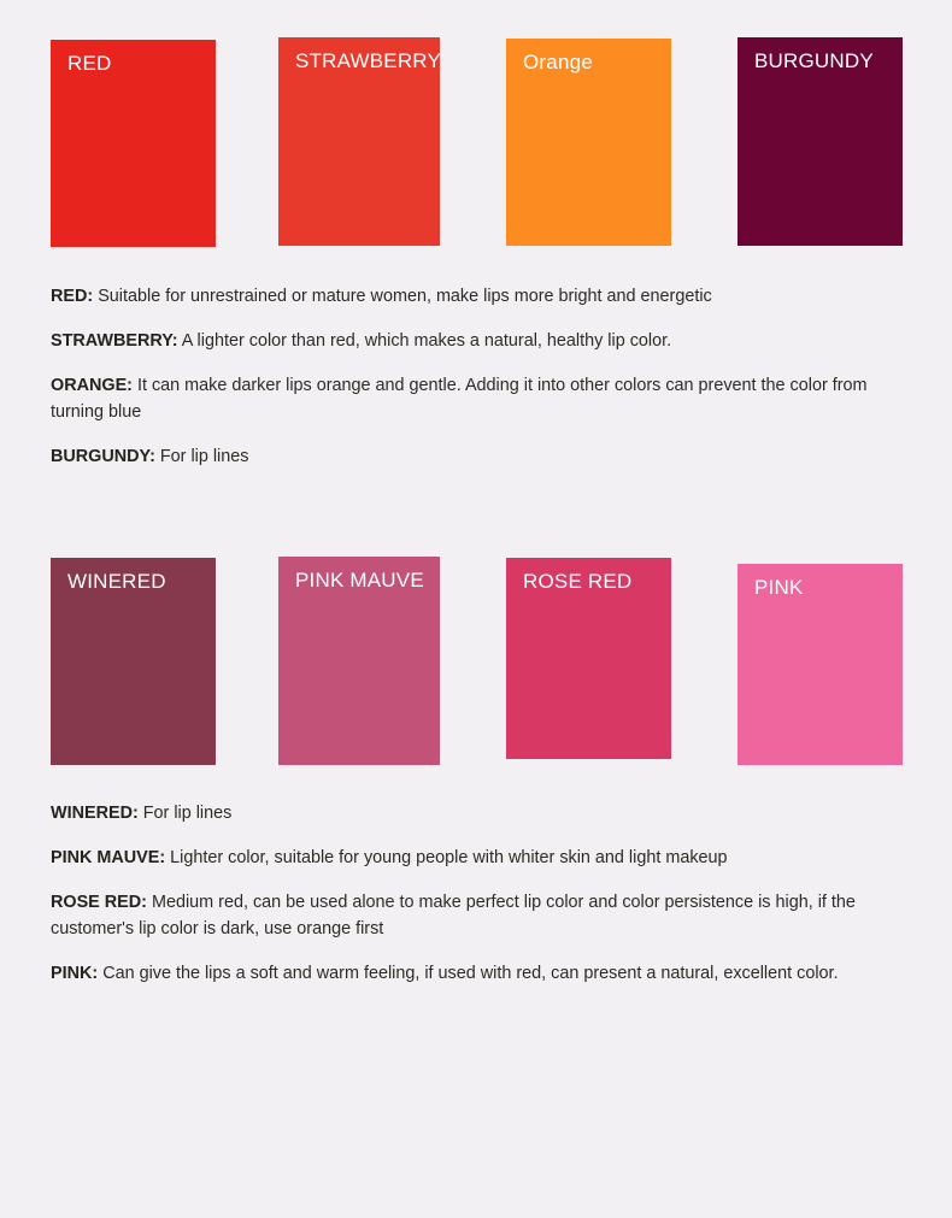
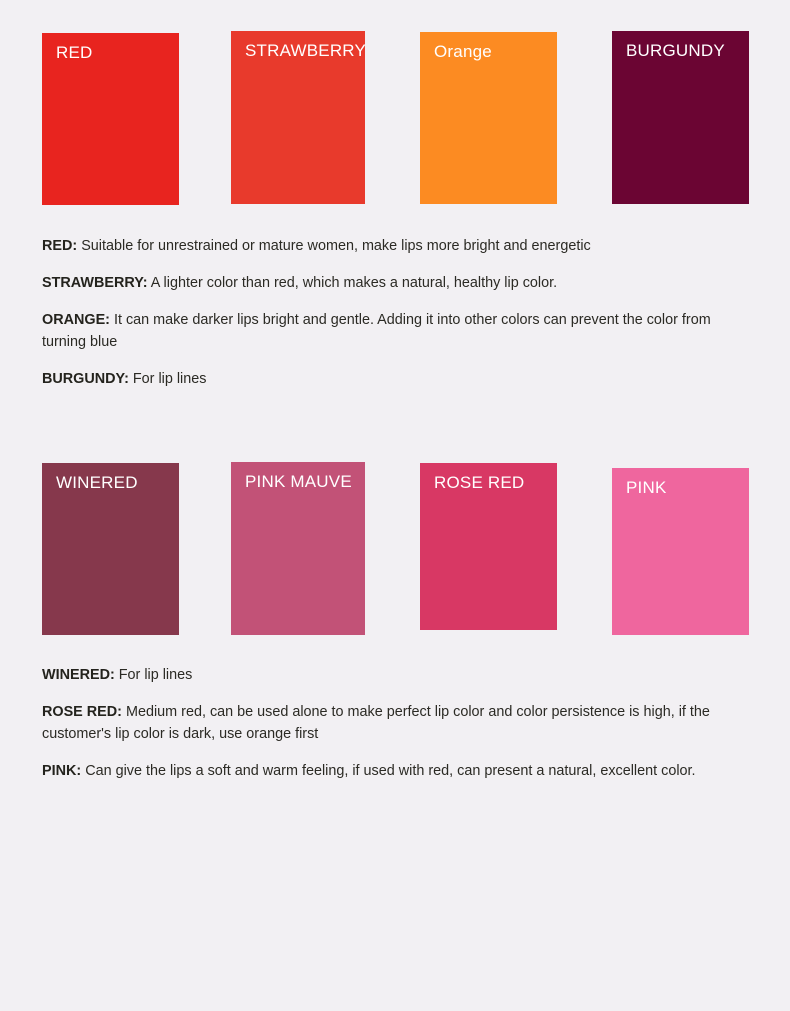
  RED
  STRAWBERRY
  Orange
  BURGUNDY
  RED: Suitable for unrestrained or mature women, make lips more bright and energetic
  STRAWBERRY: A lighter color than red, which makes a natural, healthy lip color.
- ORANGE: It can make darker lips orange and gentle. Adding it into other colors can prevent the color from turning blue
+ ORANGE: It can make darker lips bright and gentle. Adding it into other colors can prevent the color from turning blue
  BURGUNDY: For lip lines
  WINERED
  PINK MAUVE
  ROSE RED
  PINK
  WINERED: For lip lines
- PINK MAUVE: Lighter color, suitable for young people with whiter skin and light makeup
  ROSE RED: Medium red, can be used alone to make perfect lip color and color persistence is high, if the customer's lip color is dark, use orange first
  PINK: Can give the lips a soft and warm feeling, if used with red, can present a natural, excellent color.
